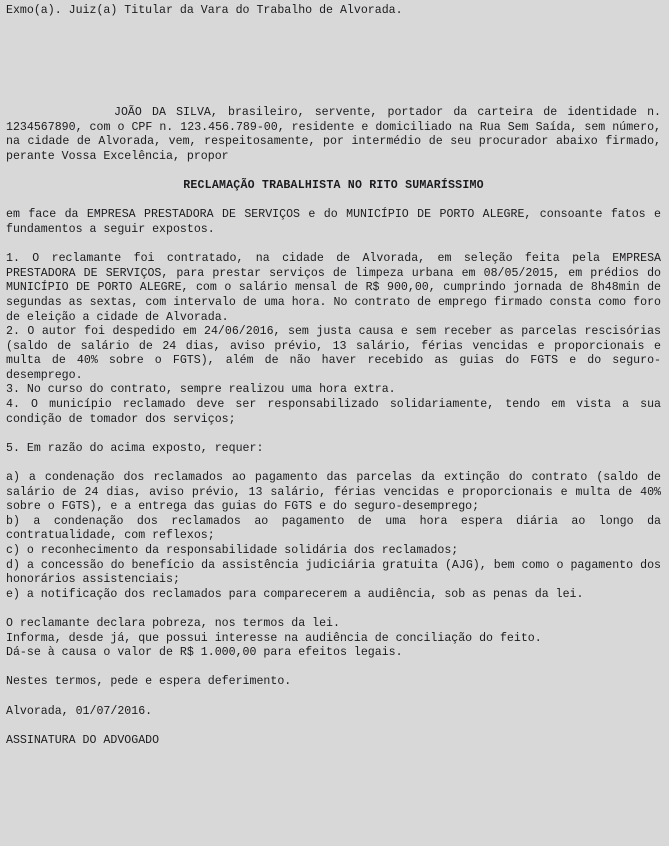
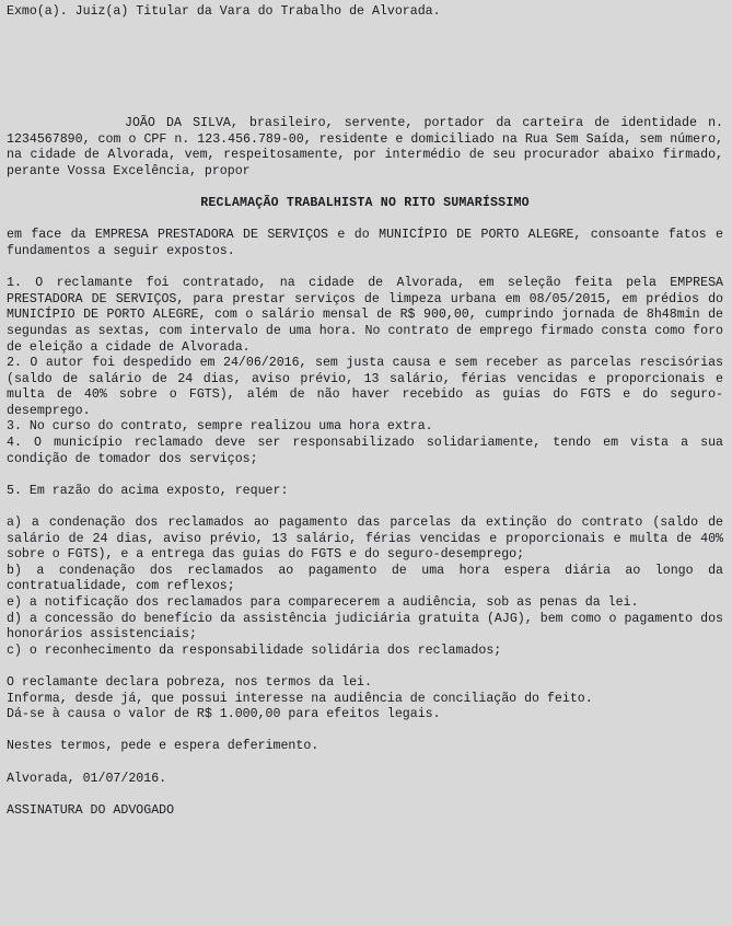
  Exmo(a). Juiz(a) Titular da Vara do Trabalho de Alvorada.
  JOÃO DA SILVA, brasileiro, servente, portador da carteira de identidade n. 1234567890, com o CPF n. 123.456.789-00, residente e domiciliado na Rua Sem Saída, sem número, na cidade de Alvorada, vem, respeitosamente, por intermédio de seu procurador abaixo firmado, perante Vossa Excelência, propor
  RECLAMAÇÃO TRABALHISTA NO RITO SUMARÍSSIMO
  em face da EMPRESA PRESTADORA DE SERVIÇOS e do MUNICÍPIO DE PORTO ALEGRE, consoante fatos e fundamentos a seguir expostos.
  1. O reclamante foi contratado, na cidade de Alvorada, em seleção feita pela EMPRESA PRESTADORA DE SERVIÇOS, para prestar serviços de limpeza urbana em 08/05/2015, em prédios do MUNICÍPIO DE PORTO ALEGRE, com o salário mensal de R$ 900,00, cumprindo jornada de 8h48min de segundas as sextas, com intervalo de uma hora. No contrato de emprego firmado consta como foro de eleição a cidade de Alvorada.
  2. O autor foi despedido em 24/06/2016, sem justa causa e sem receber as parcelas rescisórias (saldo de salário de 24 dias, aviso prévio, 13 salário, férias vencidas e proporcionais e multa de 40% sobre o FGTS), além de não haver recebido as guias do FGTS e do seguro-desemprego.
  3. No curso do contrato, sempre realizou uma hora extra.
  4. O município reclamado deve ser responsabilizado solidariamente, tendo em vista a sua condição de tomador dos serviços;
  5. Em razão do acima exposto, requer:
  a) a condenação dos reclamados ao pagamento das parcelas da extinção do contrato (saldo de salário de 24 dias, aviso prévio, 13 salário, férias vencidas e proporcionais e multa de 40% sobre o FGTS), e a entrega das guias do FGTS e do seguro-desemprego;
  b) a condenação dos reclamados ao pagamento de uma hora espera diária ao longo da contratualidade, com reflexos;
- c) o reconhecimento da responsabilidade solidária dos reclamados;
+ e) a notificação dos reclamados para comparecerem a audiência, sob as penas da lei.
  d) a concessão do benefício da assistência judiciária gratuita (AJG), bem como o pagamento dos honorários assistenciais;
- e) a notificação dos reclamados para comparecerem a audiência, sob as penas da lei.
+ c) o reconhecimento da responsabilidade solidária dos reclamados;
  O reclamante declara pobreza, nos termos da lei.
  Informa, desde já, que possui interesse na audiência de conciliação do feito.
  Dá-se à causa o valor de R$ 1.000,00 para efeitos legais.
  Nestes termos, pede e espera deferimento.
  Alvorada, 01/07/2016.
  ASSINATURA DO ADVOGADO
